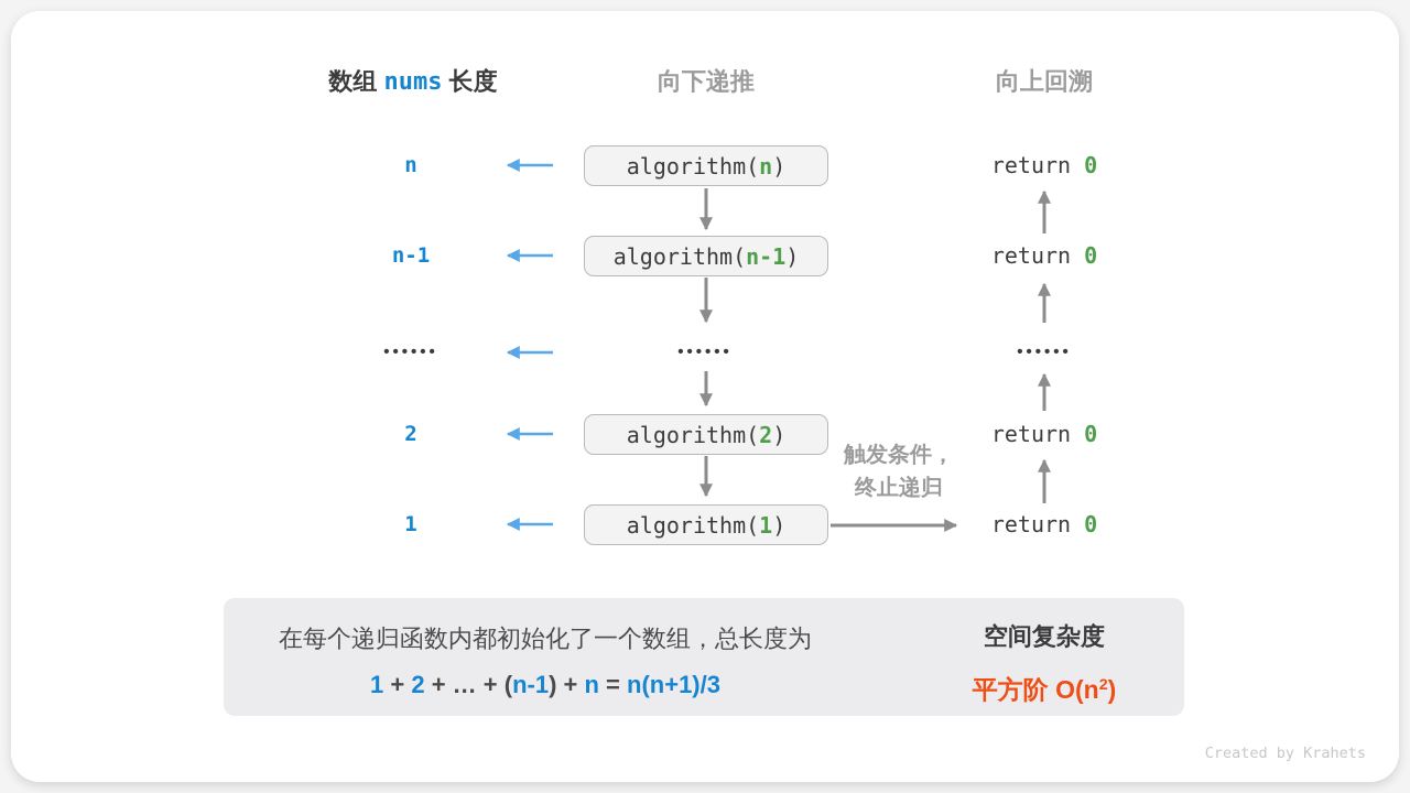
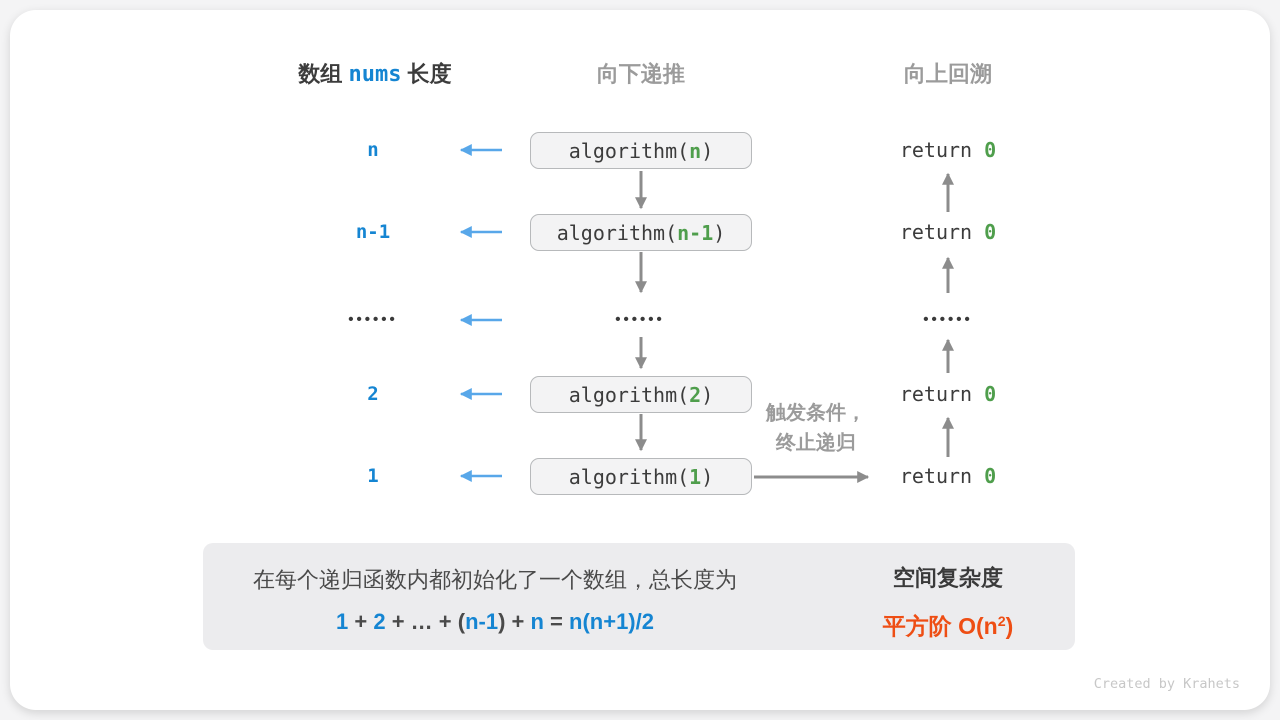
  数组 nums 长度
  向下递推
  向上回溯
  n
  n-1
  ••••••
  2
  1
  algorithm(
  n
  )
  algorithm(
  n-1
  )
  ••••••
  algorithm(
  2
  )
  algorithm(
  1
  )
  return 0
  return 0
  ••••••
  return 0
  return 0
  触发条件，
  终止递归
  在每个递归函数内都初始化了一个数组，总长度为
- 1 + 2 + … + (n-1) + n = n(n+1)/3
+ 1 + 2 + … + (n-1) + n = n(n+1)/2
  空间复杂度
  平方阶 O(n2)
  Created by Krahets
